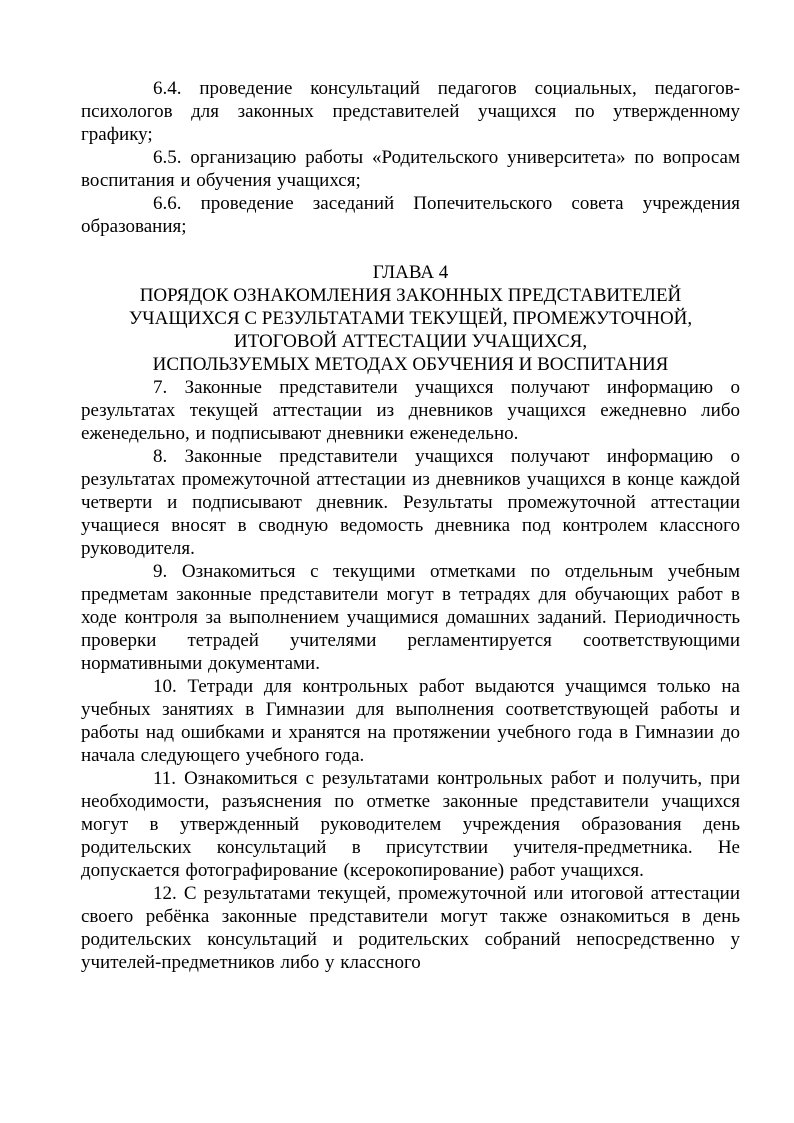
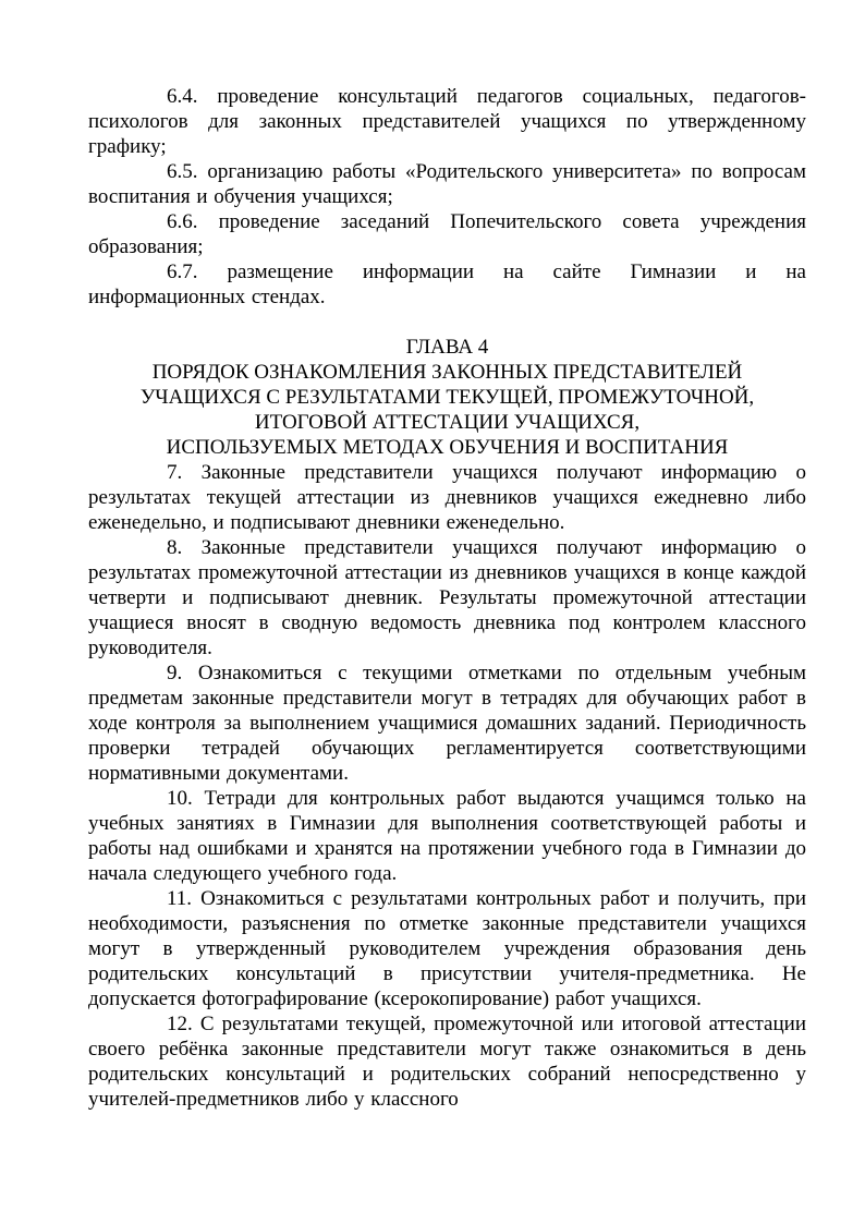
  6.4. проведение консультаций педагогов социальных, педагогов-психологов для законных представителей учащихся по утвержденному графику;
  6.5. организацию работы «Родительского университета» по вопросам воспитания и обучения учащихся;
  6.6. проведение заседаний Попечительского совета учреждения образования;
+ 6.7. размещение информации на сайте Гимназии и на информационных стендах.
  ГЛАВА 4
  ПОРЯДОК ОЗНАКОМЛЕНИЯ ЗАКОННЫХ ПРЕДСТАВИТЕЛЕЙ
  УЧАЩИХСЯ С РЕЗУЛЬТАТАМИ ТЕКУЩЕЙ, ПРОМЕЖУТОЧНОЙ,
  ИТОГОВОЙ АТТЕСТАЦИИ УЧАЩИХСЯ,
  ИСПОЛЬЗУЕМЫХ МЕТОДАХ ОБУЧЕНИЯ И ВОСПИТАНИЯ
  7. Законные представители учащихся получают информацию о результатах текущей аттестации из дневников учащихся ежедневно либо еженедельно, и подписывают дневники еженедельно.
  8. Законные представители учащихся получают информацию о результатах промежуточной аттестации из дневников учащихся в конце каждой четверти и подписывают дневник. Результаты промежуточной аттестации учащиеся вносят в сводную ведомость дневника под контролем классного руководителя.
- 9. Ознакомиться с текущими отметками по отдельным учебным предметам законные представители могут в тетрадях для обучающих работ в ходе контроля за выполнением учащимися домашних заданий. Периодичность проверки тетрадей учителями регламентируется соответствующими нормативными документами.
+ 9. Ознакомиться с текущими отметками по отдельным учебным предметам законные представители могут в тетрадях для обучающих работ в ходе контроля за выполнением учащимися домашних заданий. Периодичность проверки тетрадей обучающих регламентируется соответствующими нормативными документами.
  10. Тетради для контрольных работ выдаются учащимся только на учебных занятиях в Гимназии для выполнения соответствующей работы и работы над ошибками и хранятся на протяжении учебного года в Гимназии до начала следующего учебного года.
  11. Ознакомиться с результатами контрольных работ и получить, при необходимости, разъяснения по отметке законные представители учащихся могут в утвержденный руководителем учреждения образования день родительских консультаций в присутствии учителя-предметника. Не допускается фотографирование (ксерокопирование) работ учащихся.
  12. С результатами текущей, промежуточной или итоговой аттестации своего ребёнка законные представители могут также ознакомиться в день родительских консультаций и родительских собраний непосредственно у учителей-предметников либо у классного
